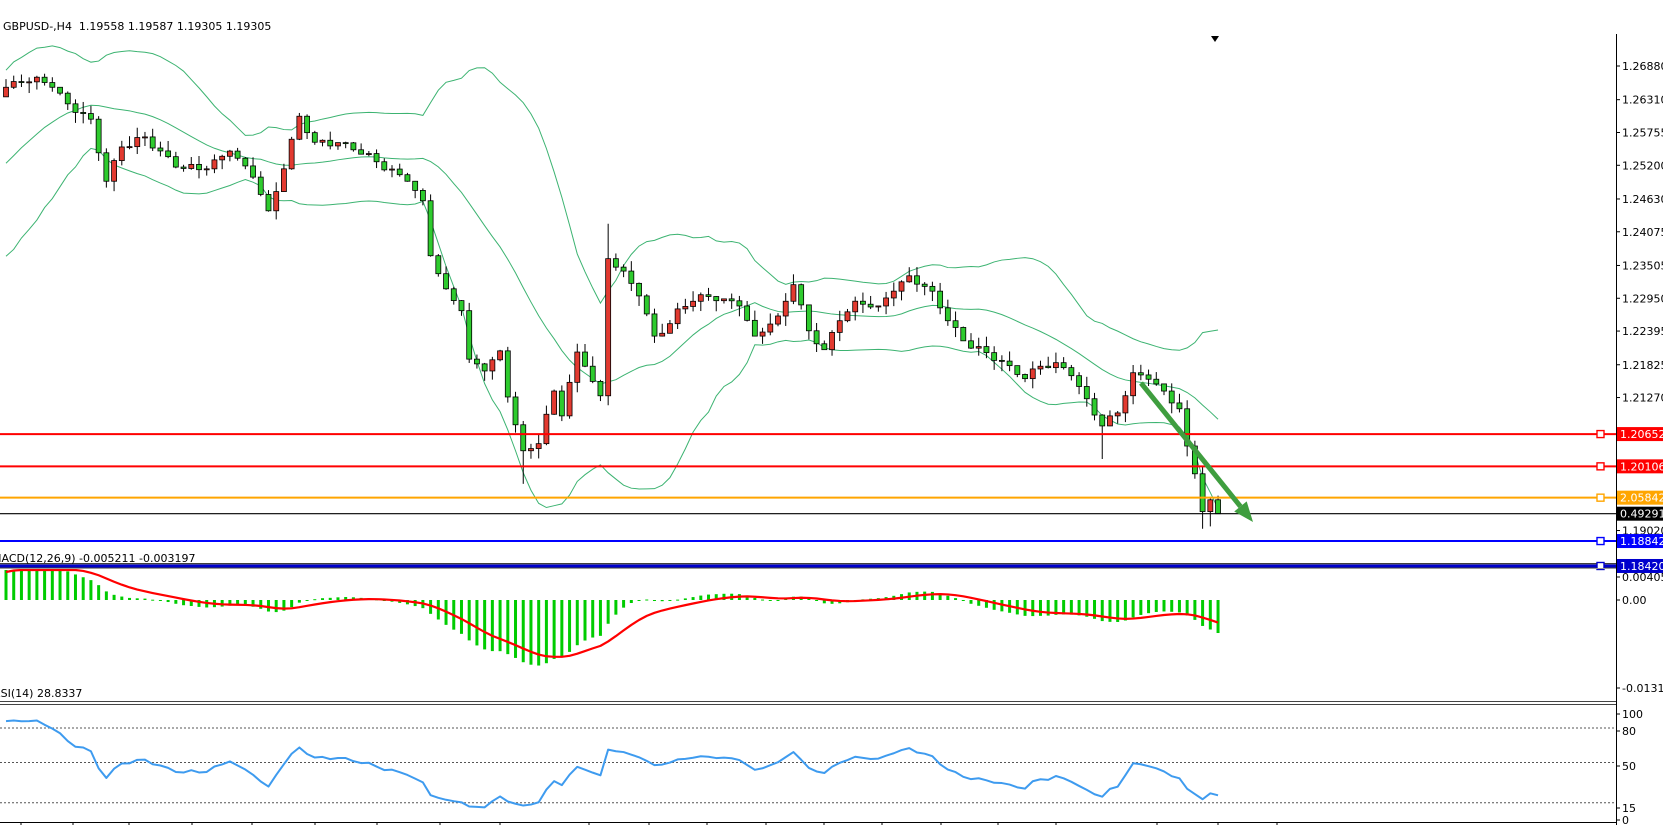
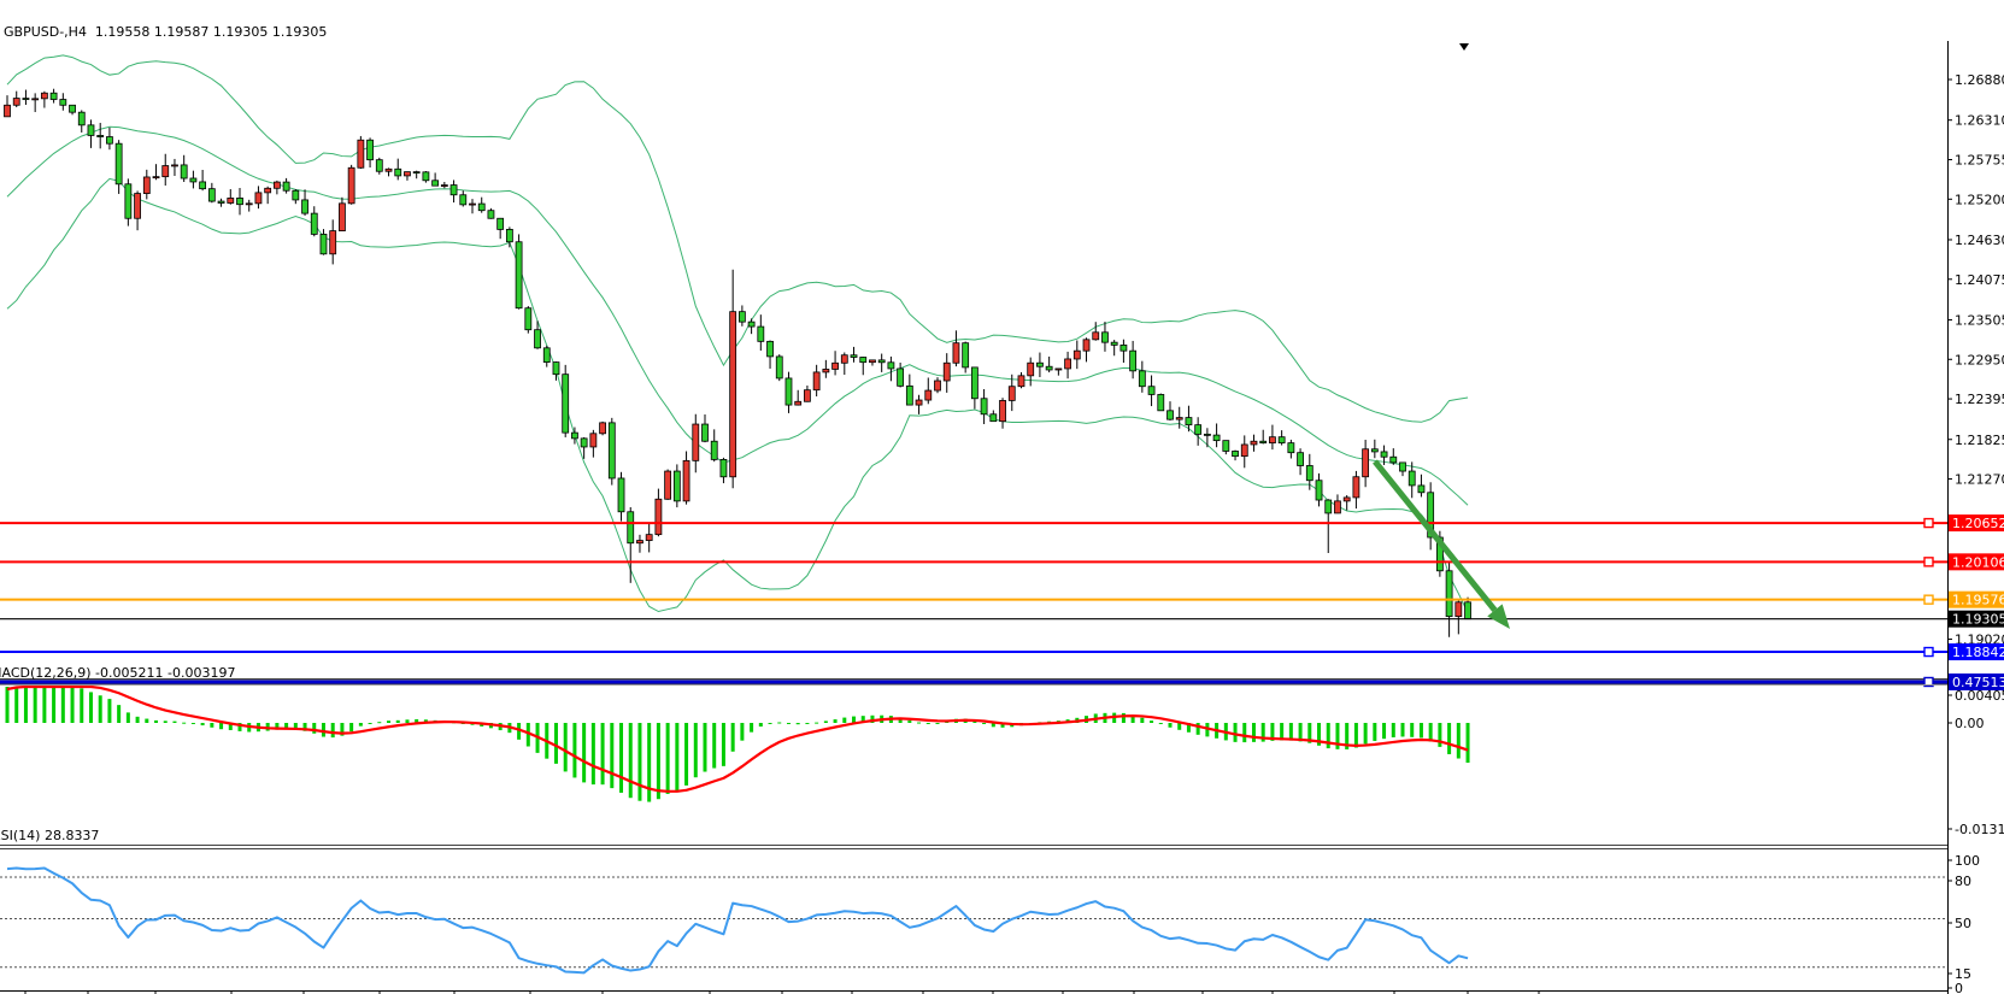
  1.2688
  1.2631
  1.2575
  1.2520
  1.2463
  1.2407
  1.2350
  1.2295
  1.2239
  1.2182
  1.2127
  1.1902
  1.20652
  1.20106
- 2.05842
+ 1.19576
- 0.49291
+ 1.19305
  1.18842
- 1.18420
+ 0.47513
  0.0040
  0.00
  -0.0131
  100
  80
  50
  15
  0
  GBPUSD-,H4 1.19558 1.19587 1.19305 1.19305
  ACD(12,26,9) -0.005211 -0.003197
  SI(14) 28.8337
